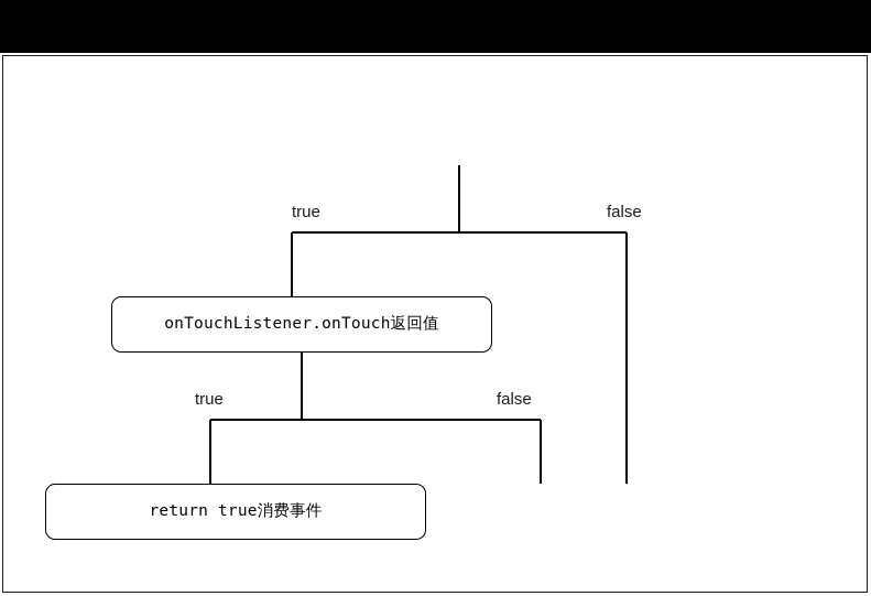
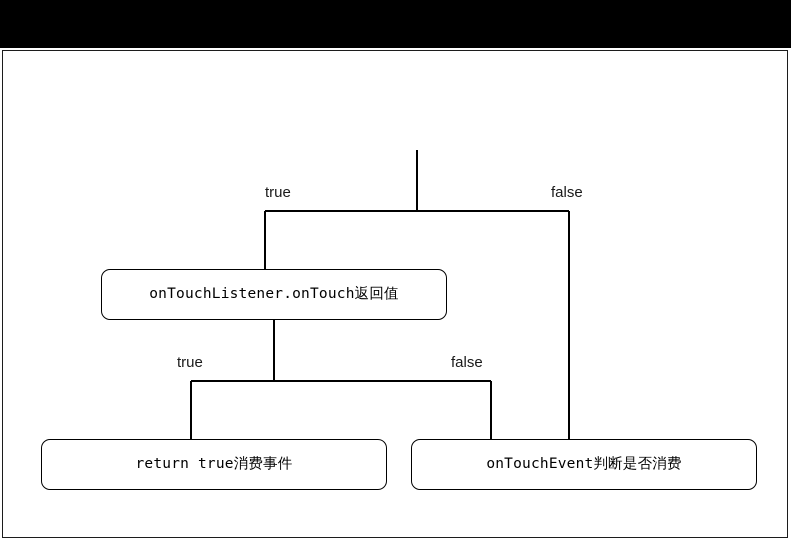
  onTouchListener.onTouch返回值
  return true消费事件
+ onTouchEvent判断是否消费
  true
  false
  true
  false
